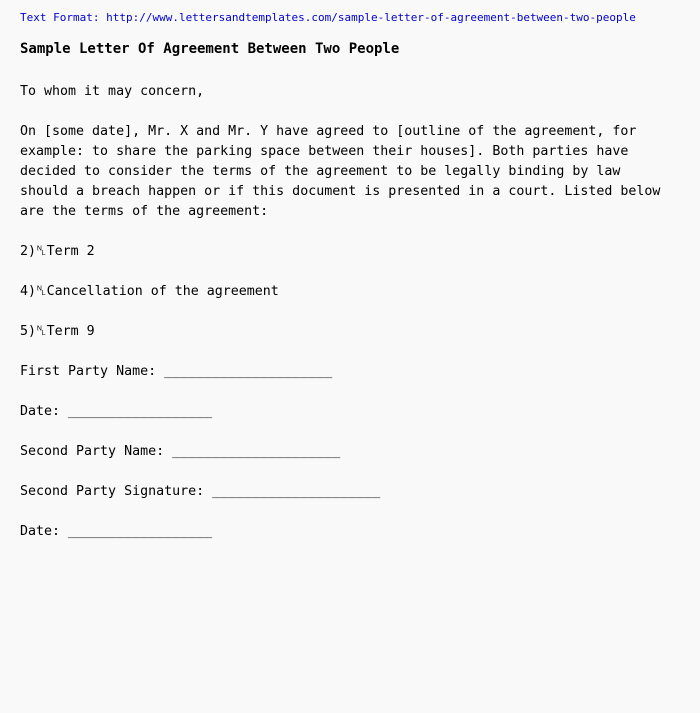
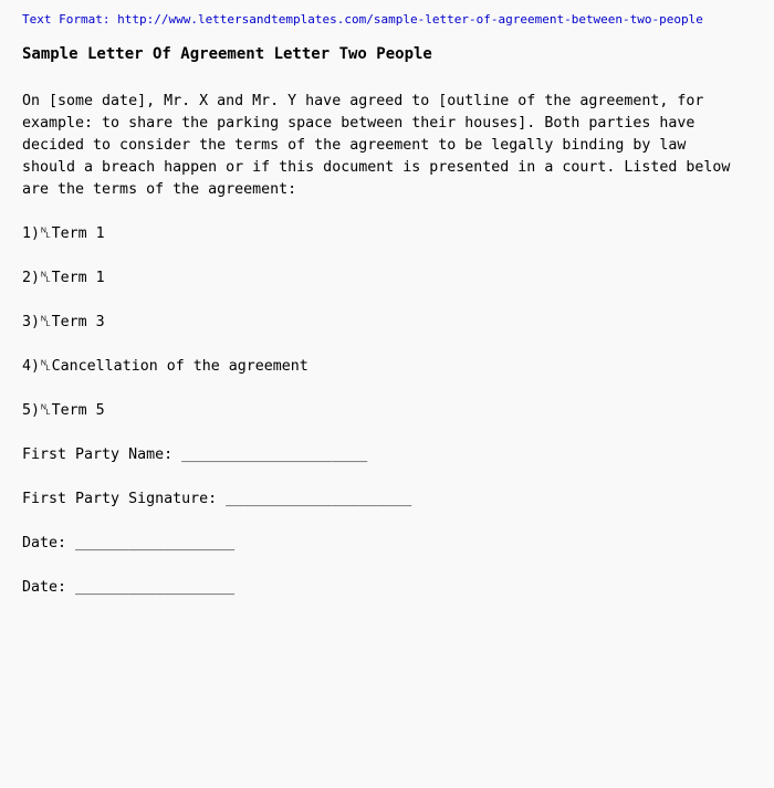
  Text Format: http://www.lettersandtemplates.com/sample-letter-of-agreement-between-two-people
- Sample Letter Of Agreement Between Two People
+ Sample Letter Of Agreement Letter Two People
- To whom it may concern,
  On [some date], Mr. X and Mr. Y have agreed to [outline of the agreement, for
  example: to share the parking space between their houses]. Both parties have
  decided to consider the terms of the agreement to be legally binding by law
  should a breach happen or if this document is presented in a court. Listed below
  are the terms of the agreement:
+ 1)␤Term 1
- 2)␤Term 2
+ 2)␤Term 1
+ 3)␤Term 3
  4)␤Cancellation of the agreement
- 5)␤Term 9
+ 5)␤Term 5
  First Party Name: _____________________
+ First Party Signature: _____________________
  Date: __________________
- Second Party Name: _____________________
- Second Party Signature: _____________________
  Date: __________________
